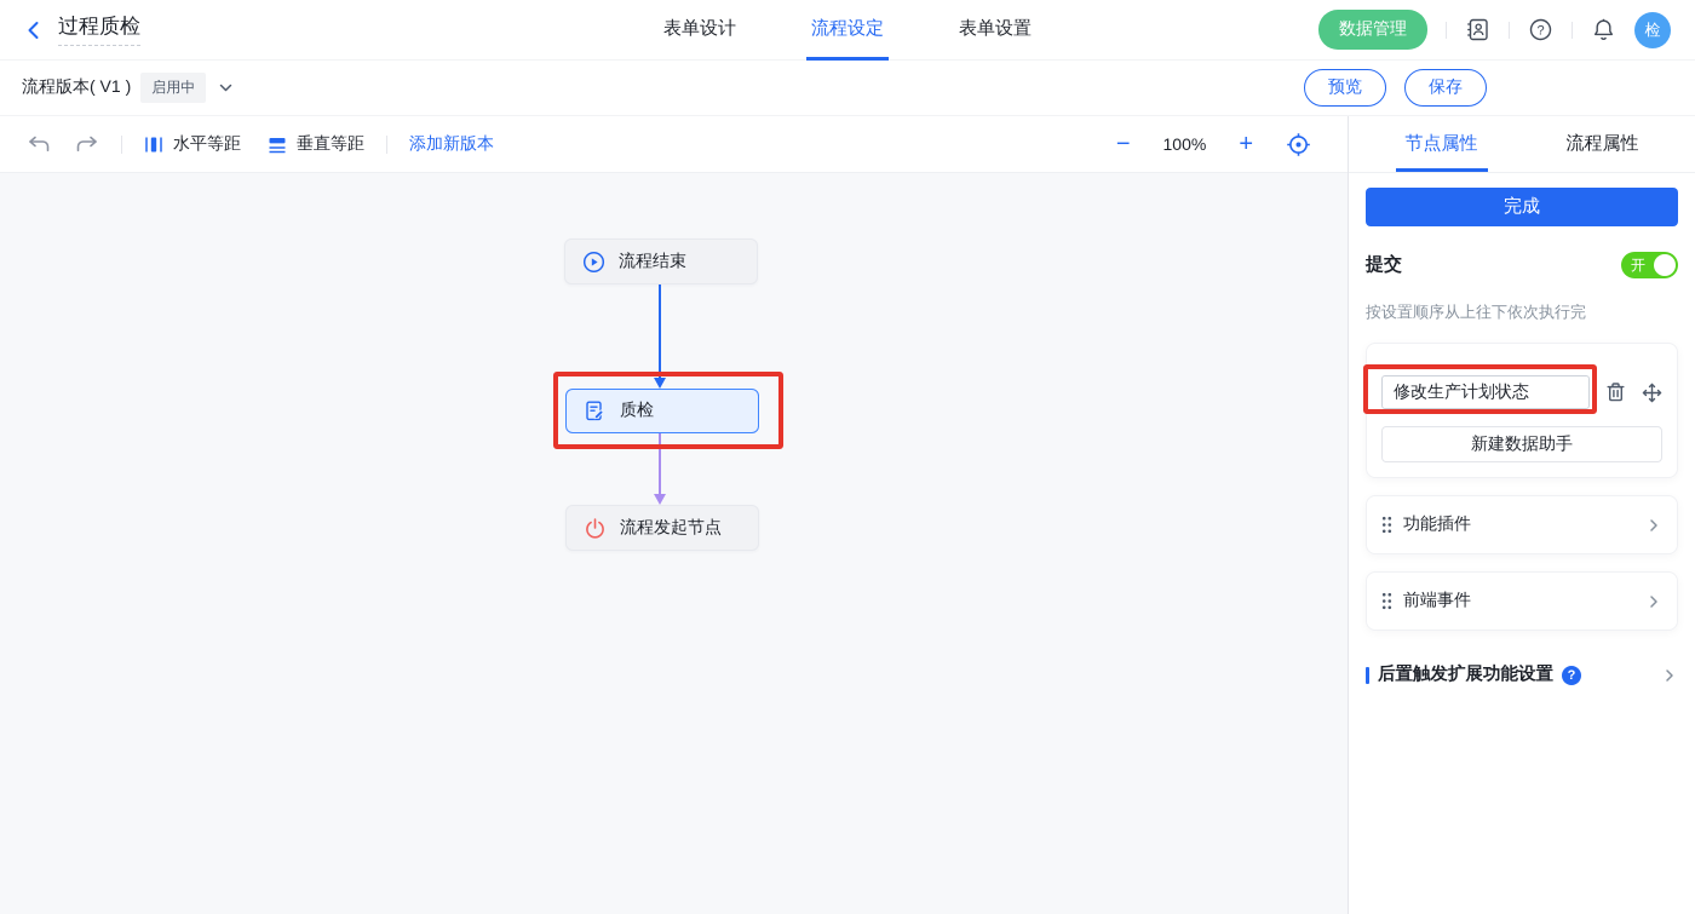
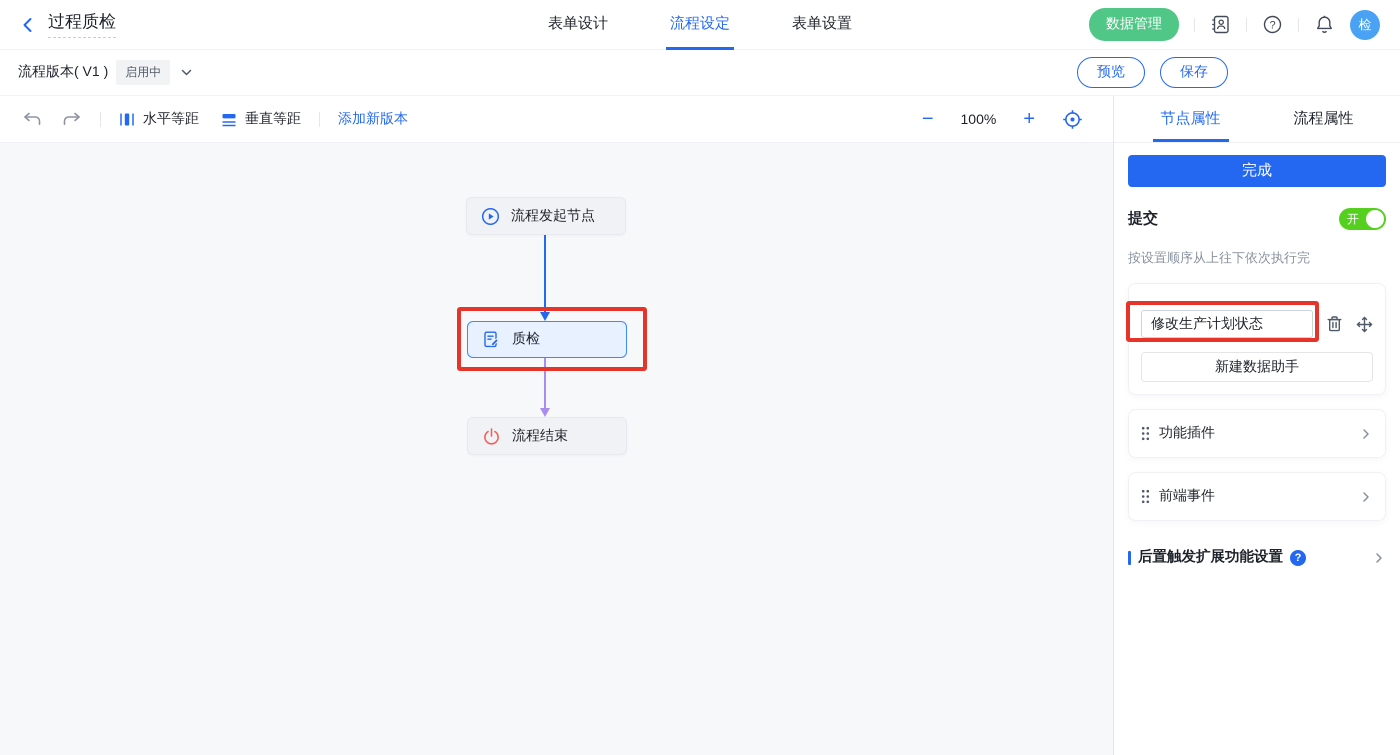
  过程质检
  表单设计
  流程设定
  表单设置
  数据管理
  ?
  检
  流程版本( V1 )
  启用中
  预览
  保存
  水平等距
  垂直等距
  添加新版本
  −
  100%
  +
- 流程结束
+ 流程发起节点
  质检
- 流程发起节点
+ 流程结束
  节点属性
  流程属性
  完成
  提交
  开
  按设置顺序从上往下依次执行完
  修改生产计划状态
  新建数据助手
  功能插件
  前端事件
  后置触发扩展功能设置
  ?
